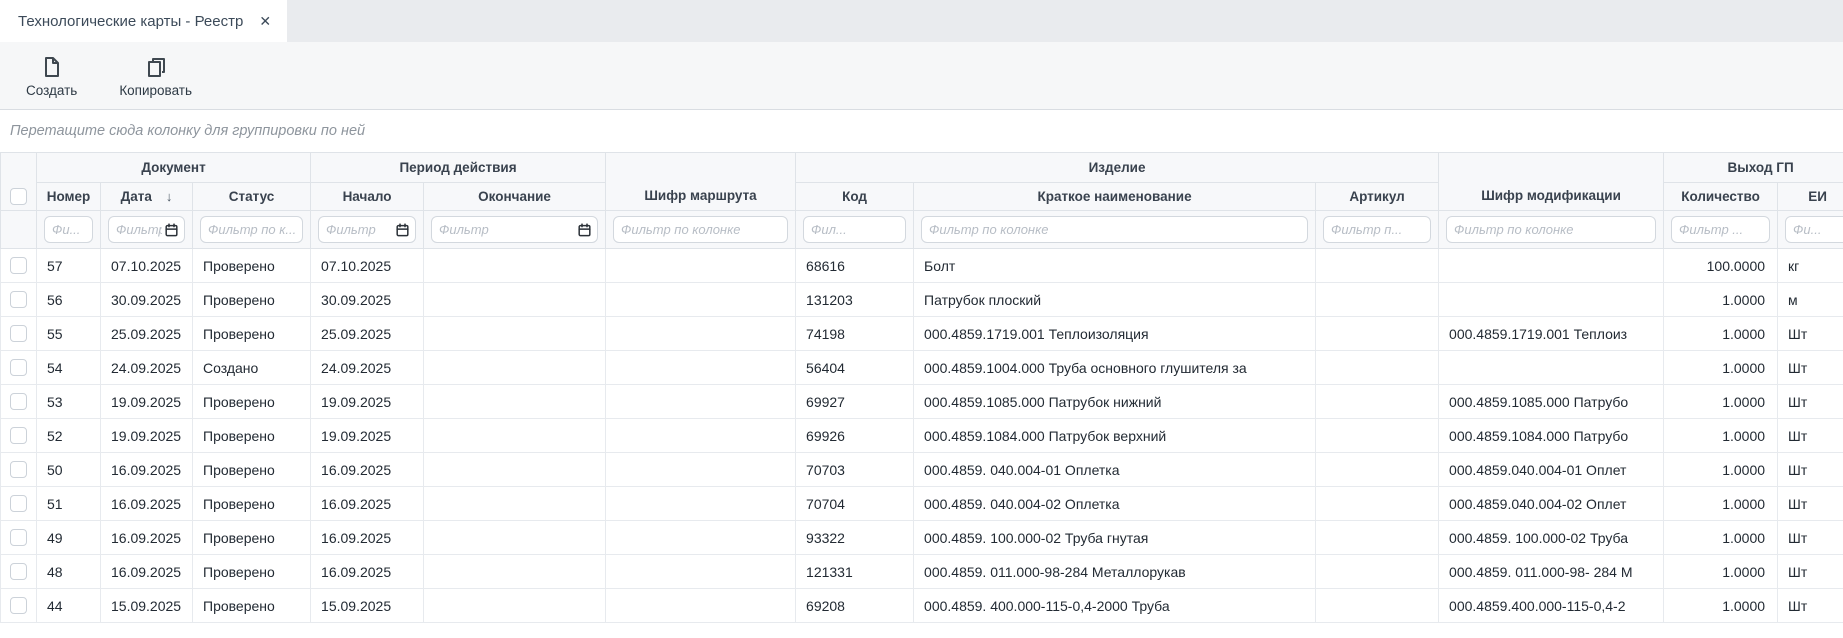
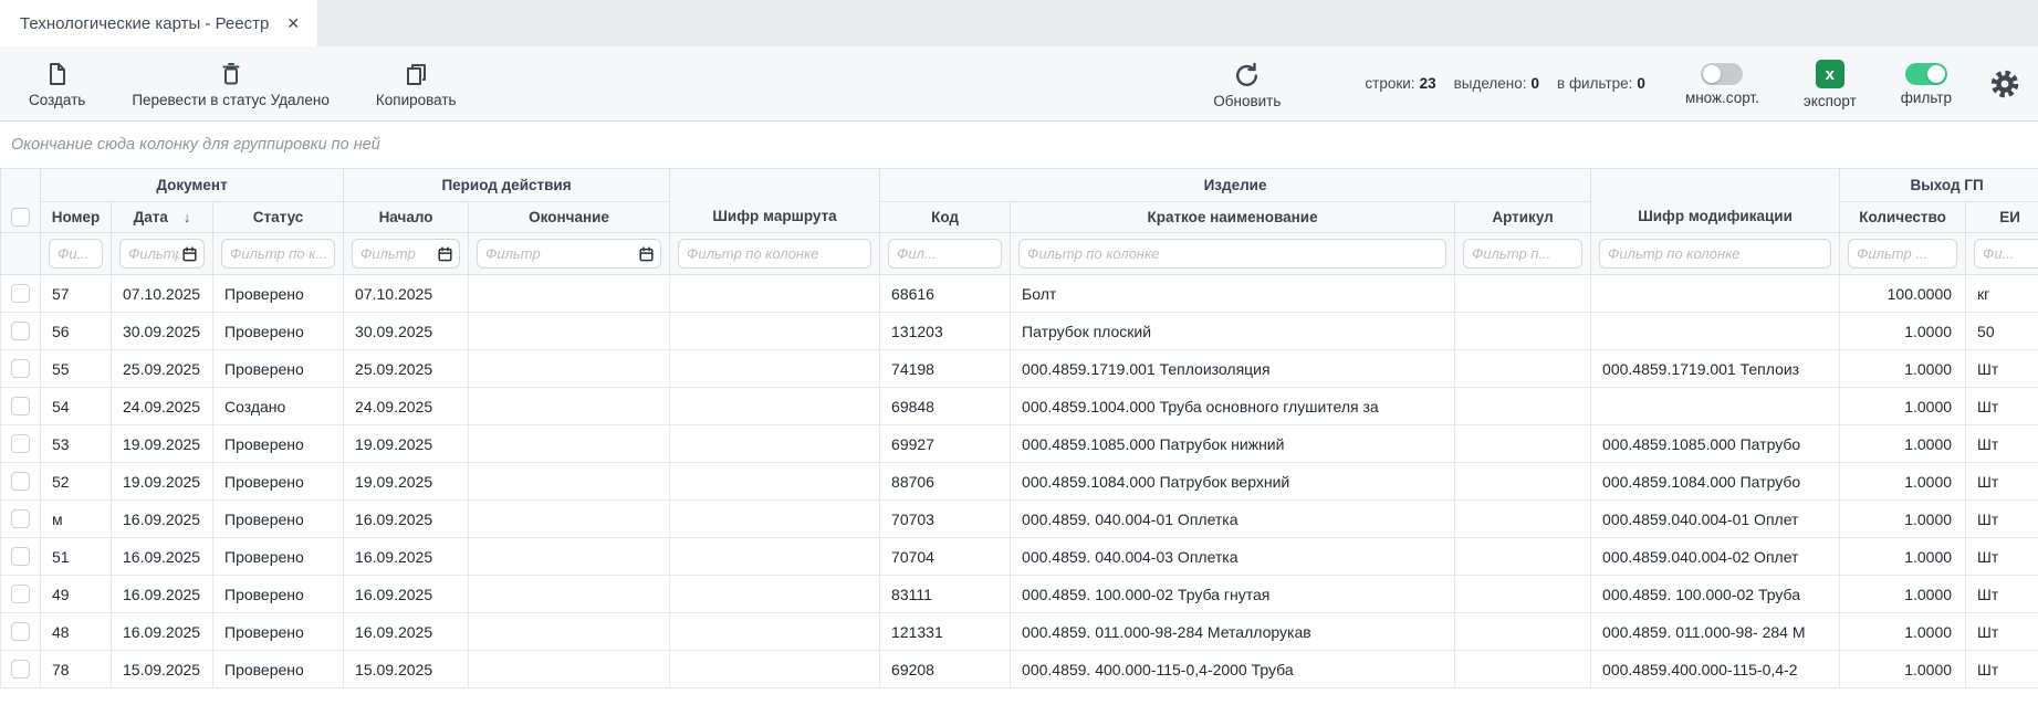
  Технологические карты - Реестр
  ✕
  Создать
+ Перевести в статус Удалено
  Копировать
+ Обновить
+ строки: 23
+ выделено: 0
+ в фильтре: 0
+ множ.сорт.
+ x
+ экспорт
+ фильтр
- Перетащите сюда колонку для группировки по ней
+ Окончание сюда колонку для группировки по ней
  	Документ	Период действия	Шифр маршрута	Изделие	Шифр модификации	Выход ГП
  Номер	Дата ↓	Статус	Начало	Окончание	Код	Краткое наименование	Артикул	Количество	ЕИ
  	Фи...	Фильт	Фильтр по к...	Фильтр	Фильтр	Фильтр по колонке	Фил...	Фильтр по колонке	Фильтр п...	Фильтр по колонке	Фильтр ...	Фи...
  	57	07.10.2025	Проверено	07.10.2025			68616	Болт			100.0000	кг
- 	56	30.09.2025	Проверено	30.09.2025			131203	Патрубок плоский			1.0000	м
+ 	56	30.09.2025	Проверено	30.09.2025			131203	Патрубок плоский			1.0000	50
  	55	25.09.2025	Проверено	25.09.2025			74198	000.4859.1719.001 Теплоизоляция		000.4859.1719.001 Теплоиз	1.0000	Шт
- 	54	24.09.2025	Создано	24.09.2025			56404	000.4859.1004.000 Труба основного глушителя за			1.0000	Шт
+ 	54	24.09.2025	Создано	24.09.2025			69848	000.4859.1004.000 Труба основного глушителя за			1.0000	Шт
  	53	19.09.2025	Проверено	19.09.2025			69927	000.4859.1085.000 Патрубок нижний		000.4859.1085.000 Патрубо	1.0000	Шт
- 	52	19.09.2025	Проверено	19.09.2025			69926	000.4859.1084.000 Патрубок верхний		000.4859.1084.000 Патрубо	1.0000	Шт
+ 	52	19.09.2025	Проверено	19.09.2025			88706	000.4859.1084.000 Патрубок верхний		000.4859.1084.000 Патрубо	1.0000	Шт
- 	50	16.09.2025	Проверено	16.09.2025			70703	000.4859. 040.004-01 Оплетка		000.4859.040.004-01 Оплет	1.0000	Шт
+ 	м	16.09.2025	Проверено	16.09.2025			70703	000.4859. 040.004-01 Оплетка		000.4859.040.004-01 Оплет	1.0000	Шт
- 	51	16.09.2025	Проверено	16.09.2025			70704	000.4859. 040.004-02 Оплетка		000.4859.040.004-02 Оплет	1.0000	Шт
+ 	51	16.09.2025	Проверено	16.09.2025			70704	000.4859. 040.004-03 Оплетка		000.4859.040.004-02 Оплет	1.0000	Шт
- 	49	16.09.2025	Проверено	16.09.2025			93322	000.4859. 100.000-02 Труба гнутая		000.4859. 100.000-02 Труба	1.0000	Шт
+ 	49	16.09.2025	Проверено	16.09.2025			83111	000.4859. 100.000-02 Труба гнутая		000.4859. 100.000-02 Труба	1.0000	Шт
  	48	16.09.2025	Проверено	16.09.2025			121331	000.4859. 011.000-98-284 Металлорукав		000.4859. 011.000-98- 284 М	1.0000	Шт
- 	44	15.09.2025	Проверено	15.09.2025			69208	000.4859. 400.000-115-0,4-2000 Труба		000.4859.400.000-115-0,4-2	1.0000	Шт
+ 	78	15.09.2025	Проверено	15.09.2025			69208	000.4859. 400.000-115-0,4-2000 Труба		000.4859.400.000-115-0,4-2	1.0000	Шт
